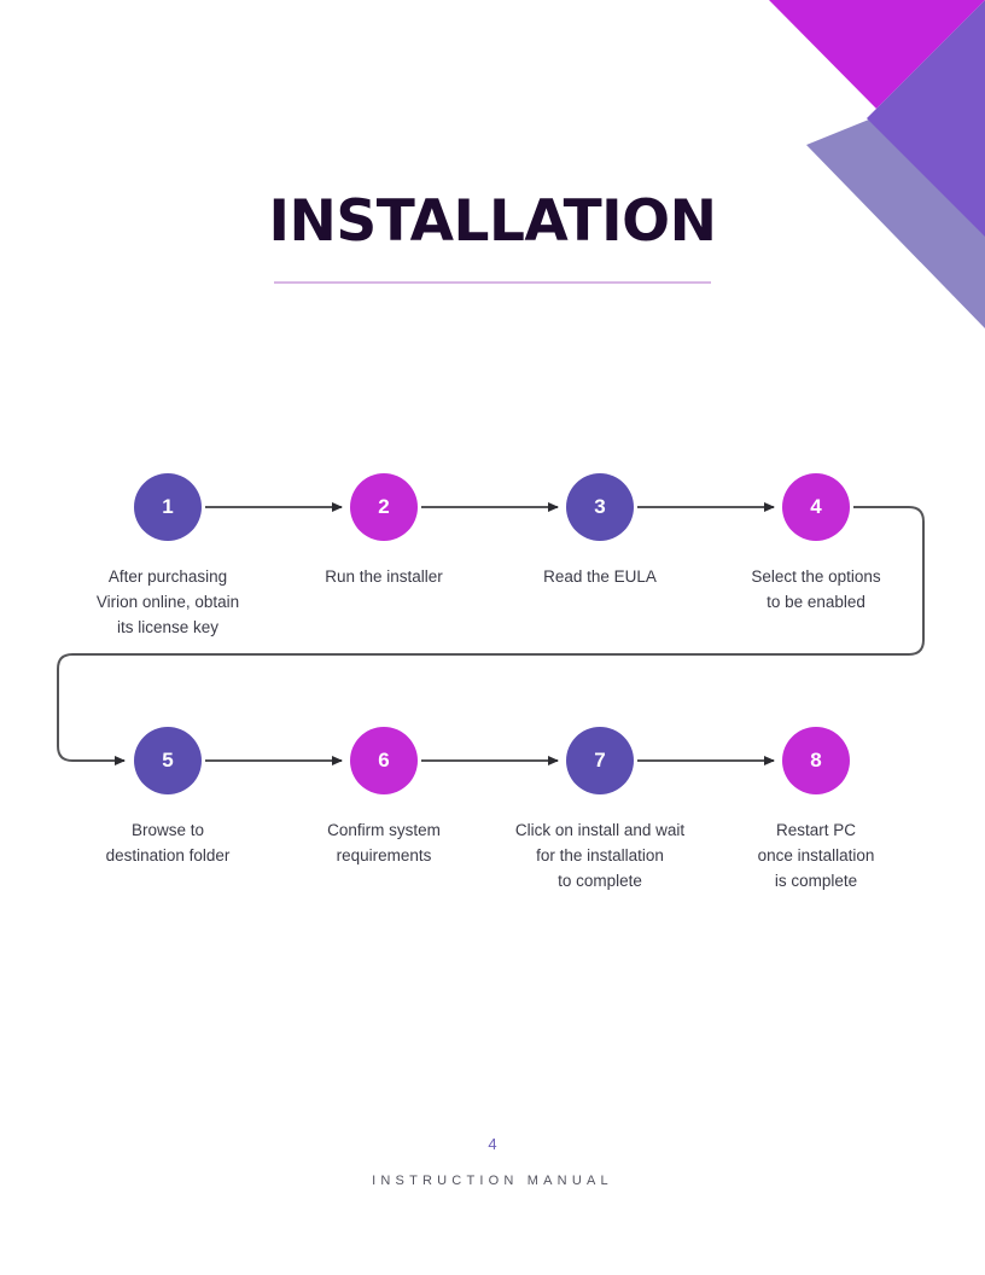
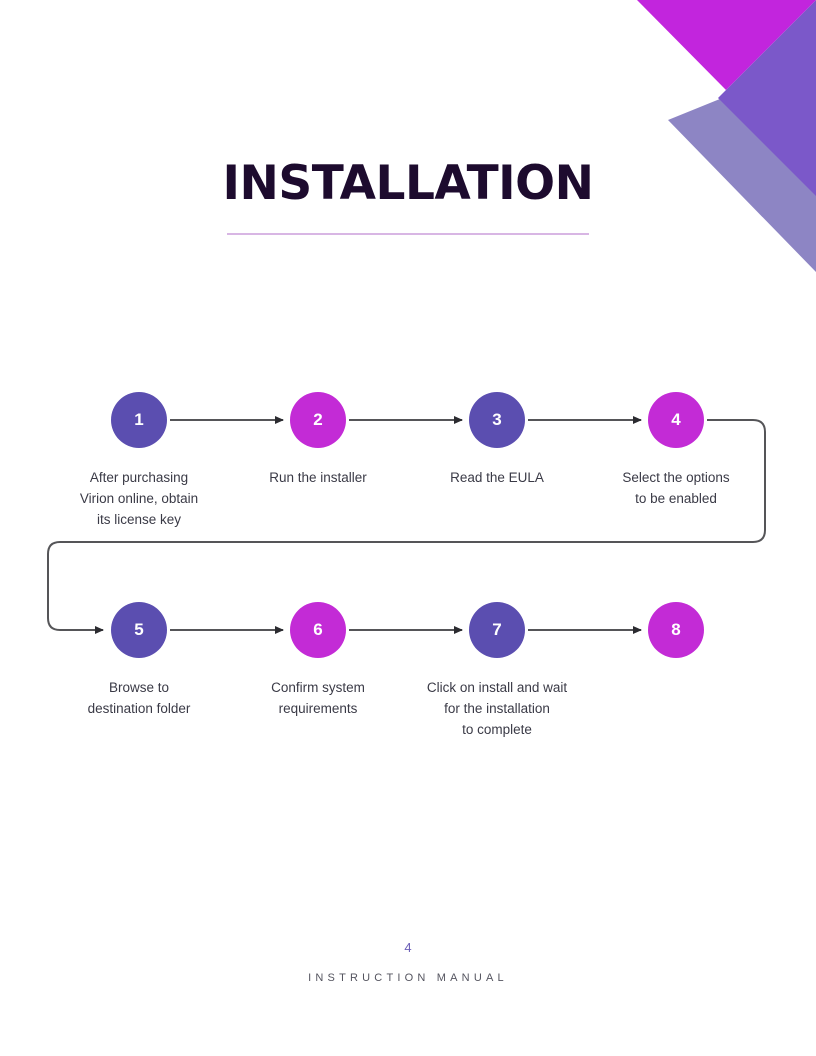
  INSTALLATION
  1
  2
  3
  4
  5
  6
  7
  8
  After purchasing
  Virion online, obtain
  its license key
  Run the installer
  Read the EULA
  Select the options
  to be enabled
  Browse to
  destination folder
  Confirm system
  requirements
  Click on install and wait
  for the installation
  to complete
- Restart PC
- once installation
- is complete
  4
  INSTRUCTION MANUAL
